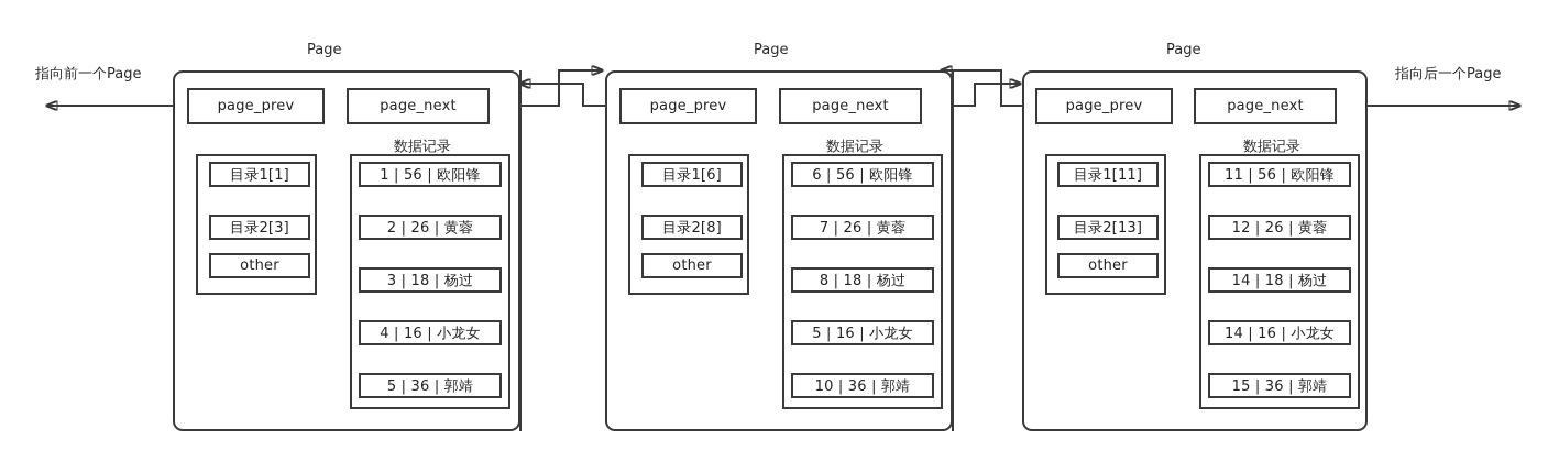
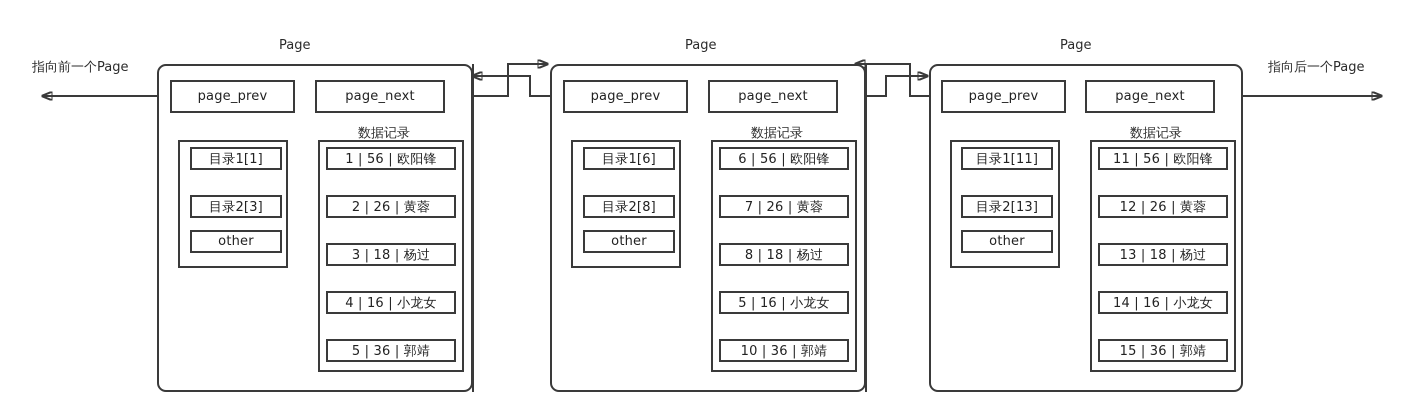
  指向前一个Page
  指向后一个Page
  Page
  page_prev
  page_next
  数据记录
  目录1[1]
  目录2[3]
  other
  1 | 56 | 欧阳锋
  2 | 26 | 黄蓉
  3 | 18 | 杨过
  4 | 16 | 小龙女
  5 | 36 | 郭靖
  Page
  page_prev
  page_next
  数据记录
  目录1[6]
  目录2[8]
  other
  6 | 56 | 欧阳锋
  7 | 26 | 黄蓉
  8 | 18 | 杨过
  5 | 16 | 小龙女
  10 | 36 | 郭靖
  Page
  page_prev
  page_next
  数据记录
  目录1[11]
  目录2[13]
  other
  11 | 56 | 欧阳锋
  12 | 26 | 黄蓉
- 14 | 18 | 杨过
+ 13 | 18 | 杨过
  14 | 16 | 小龙女
  15 | 36 | 郭靖
